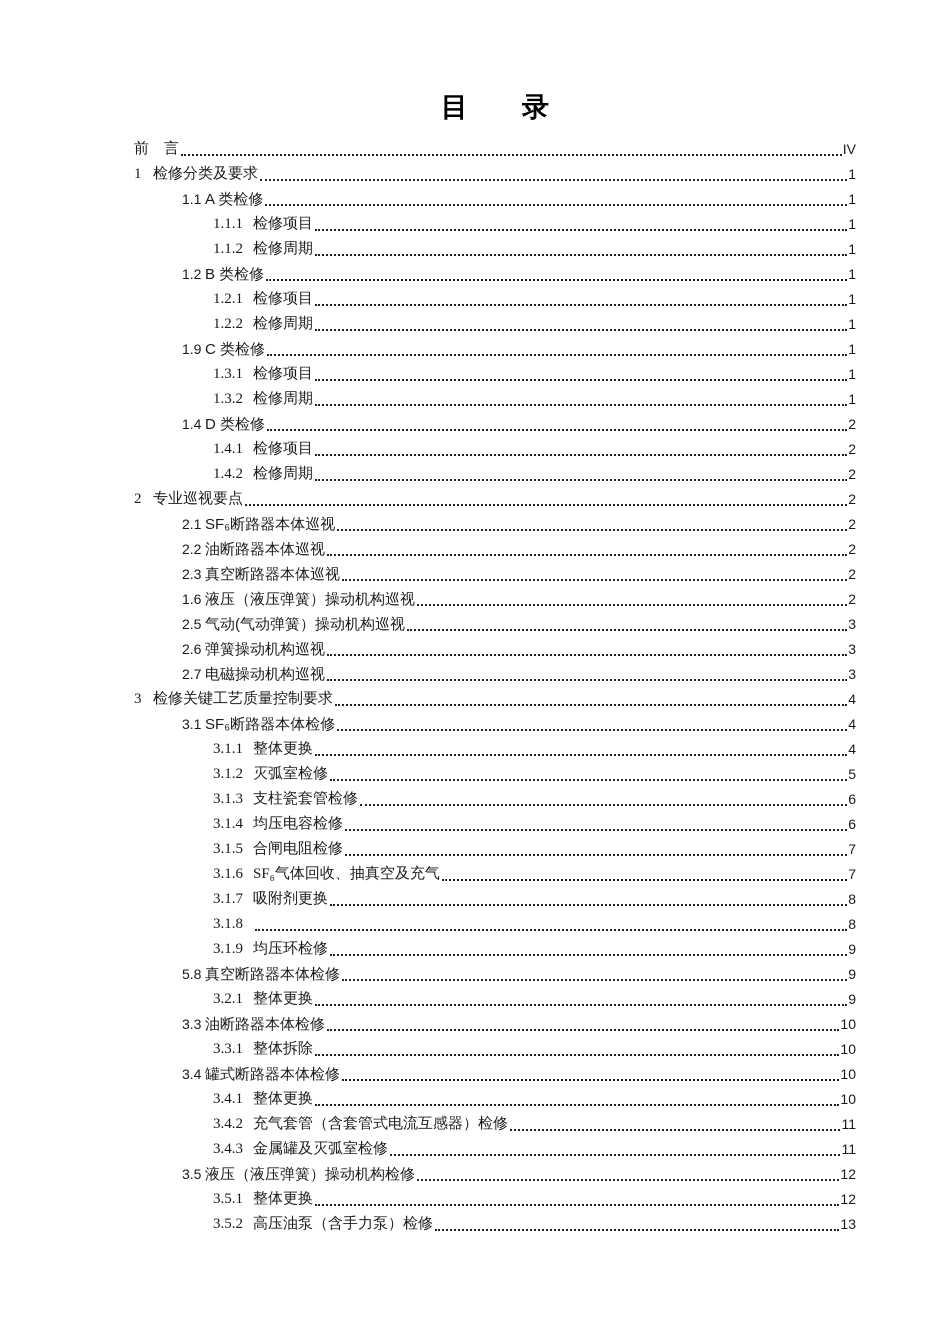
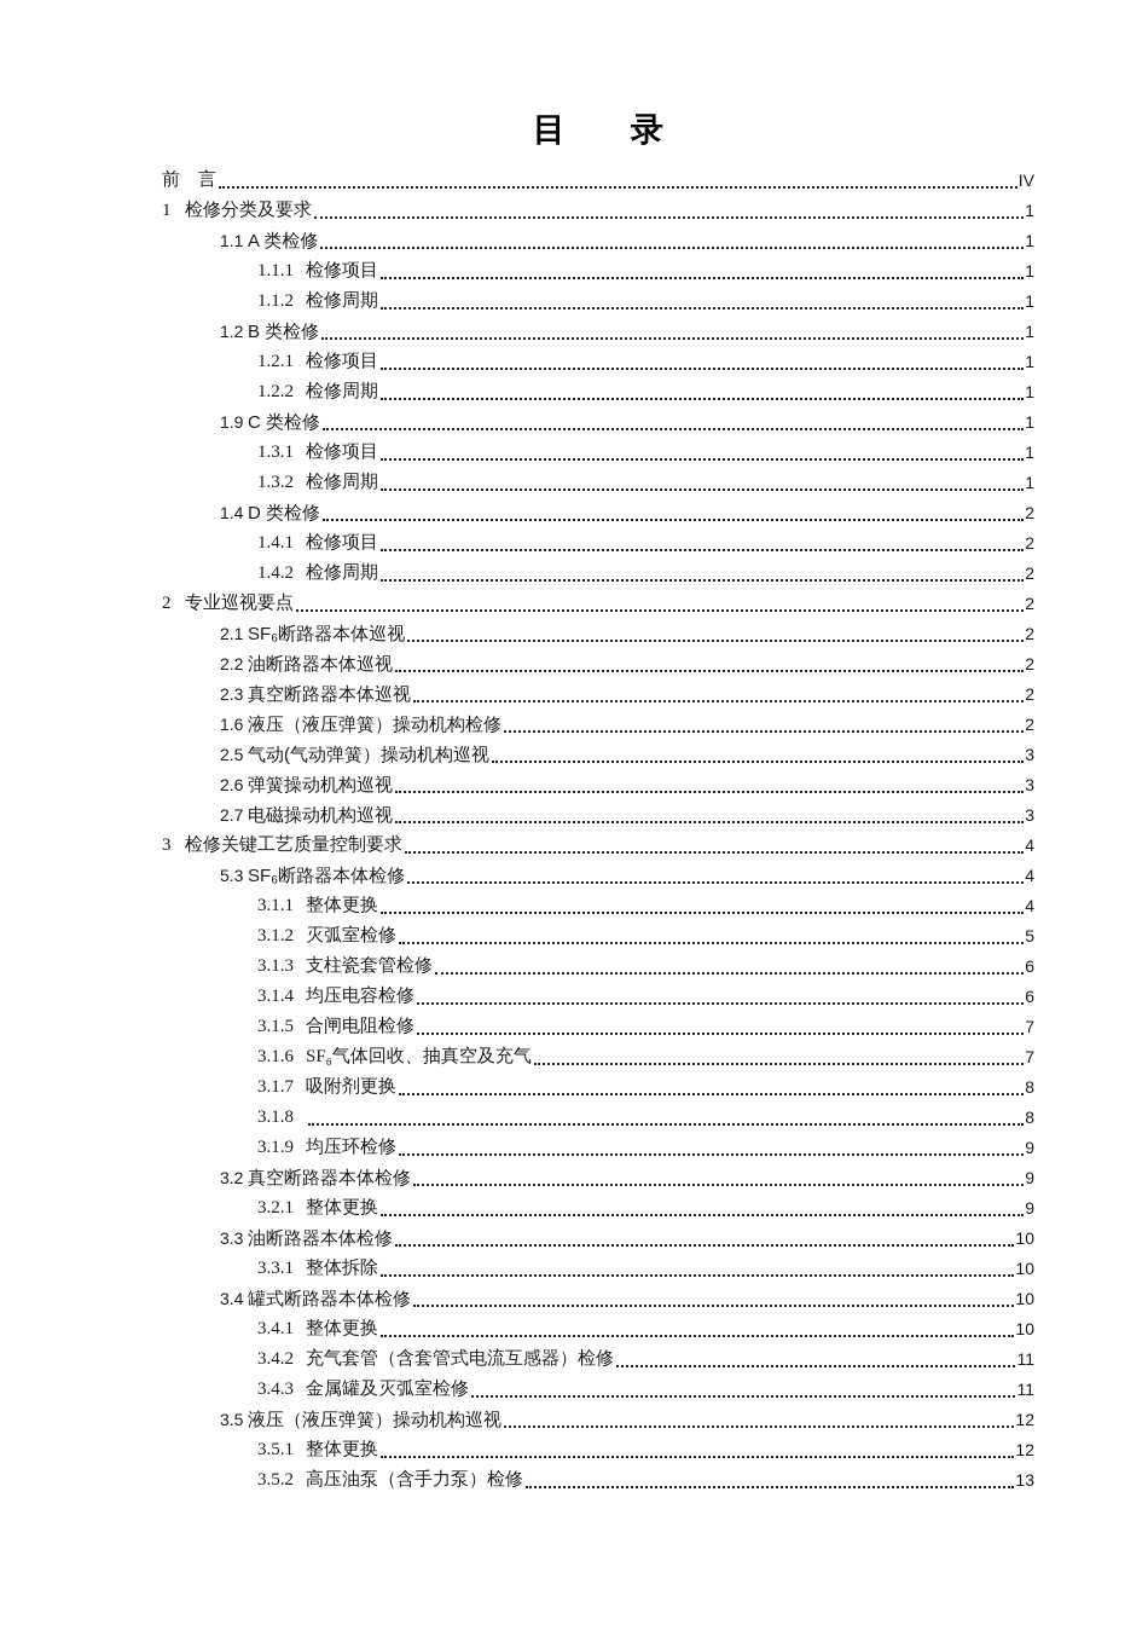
  目 录
  前 言
  IV
  1
  检修分类及要求
  1
  1.1
  A 类检修
  1
  1.1.1
  检修项目
  1
  1.1.2
  检修周期
  1
  1.2
  B 类检修
  1
  1.2.1
  检修项目
  1
  1.2.2
  检修周期
  1
  1.9
  C 类检修
  1
  1.3.1
  检修项目
  1
  1.3.2
  检修周期
  1
  1.4
  D 类检修
  2
  1.4.1
  检修项目
  2
  1.4.2
  检修周期
  2
  2
  专业巡视要点
  2
  2.1
  SF₆断路器本体巡视
  2
  2.2
  油断路器本体巡视
  2
  2.3
  真空断路器本体巡视
  2
  1.6
- 液压（液压弹簧）操动机构巡视
+ 液压（液压弹簧）操动机构检修
  2
  2.5
  气动(气动弹簧）操动机构巡视
  3
  2.6
  弹簧操动机构巡视
  3
  2.7
  电磁操动机构巡视
  3
  3
  检修关键工艺质量控制要求
  4
- 3.1
+ 5.3
  SF₆断路器本体检修
  4
  3.1.1
  整体更换
  4
  3.1.2
  灭弧室检修
  5
  3.1.3
  支柱瓷套管检修
  6
  3.1.4
  均压电容检修
  6
  3.1.5
  合闸电阻检修
  7
  3.1.6
  SF₆气体回收、抽真空及充气
  7
  3.1.7
  吸附剂更换
  8
  3.1.8
  8
  3.1.9
  均压环检修
  9
- 5.8
+ 3.2
  真空断路器本体检修
  9
  3.2.1
  整体更换
  9
  3.3
  油断路器本体检修
  10
  3.3.1
  整体拆除
  10
  3.4
  罐式断路器本体检修
  10
  3.4.1
  整体更换
  10
  3.4.2
  充气套管（含套管式电流互感器）检修
  11
  3.4.3
  金属罐及灭弧室检修
  11
  3.5
- 液压（液压弹簧）操动机构检修
+ 液压（液压弹簧）操动机构巡视
  12
  3.5.1
  整体更换
  12
  3.5.2
  高压油泵（含手力泵）检修
  13
